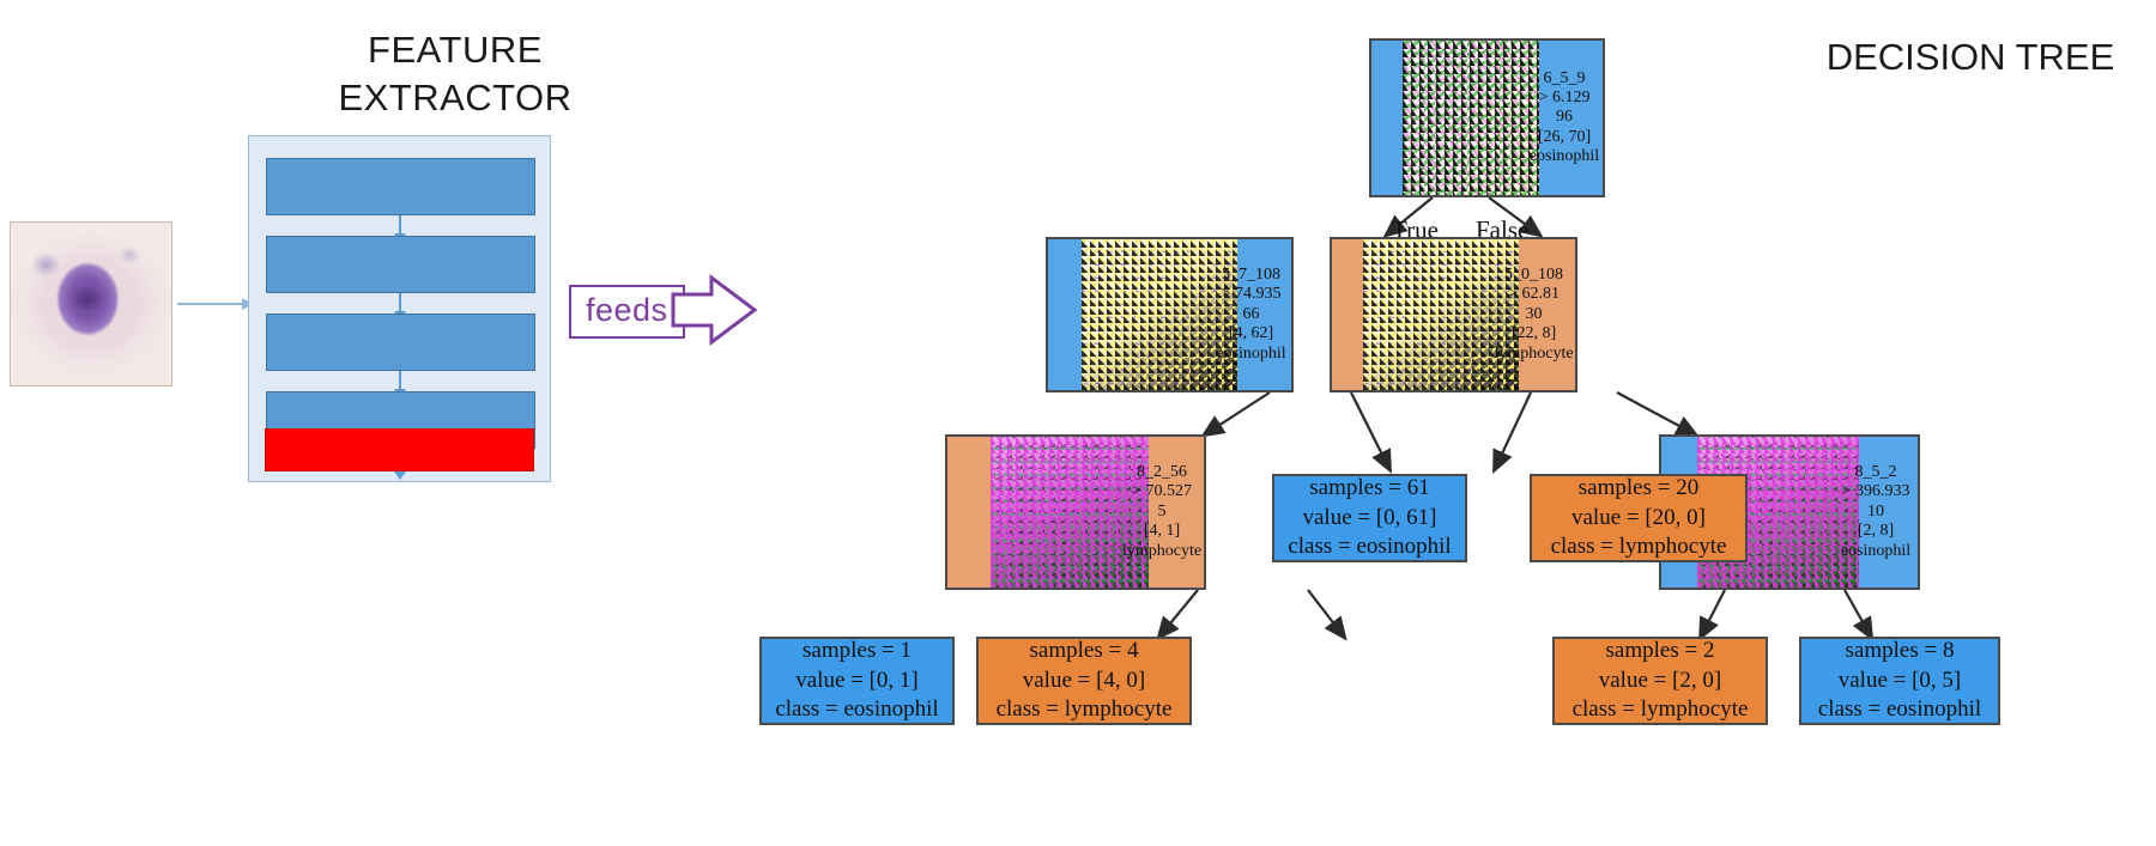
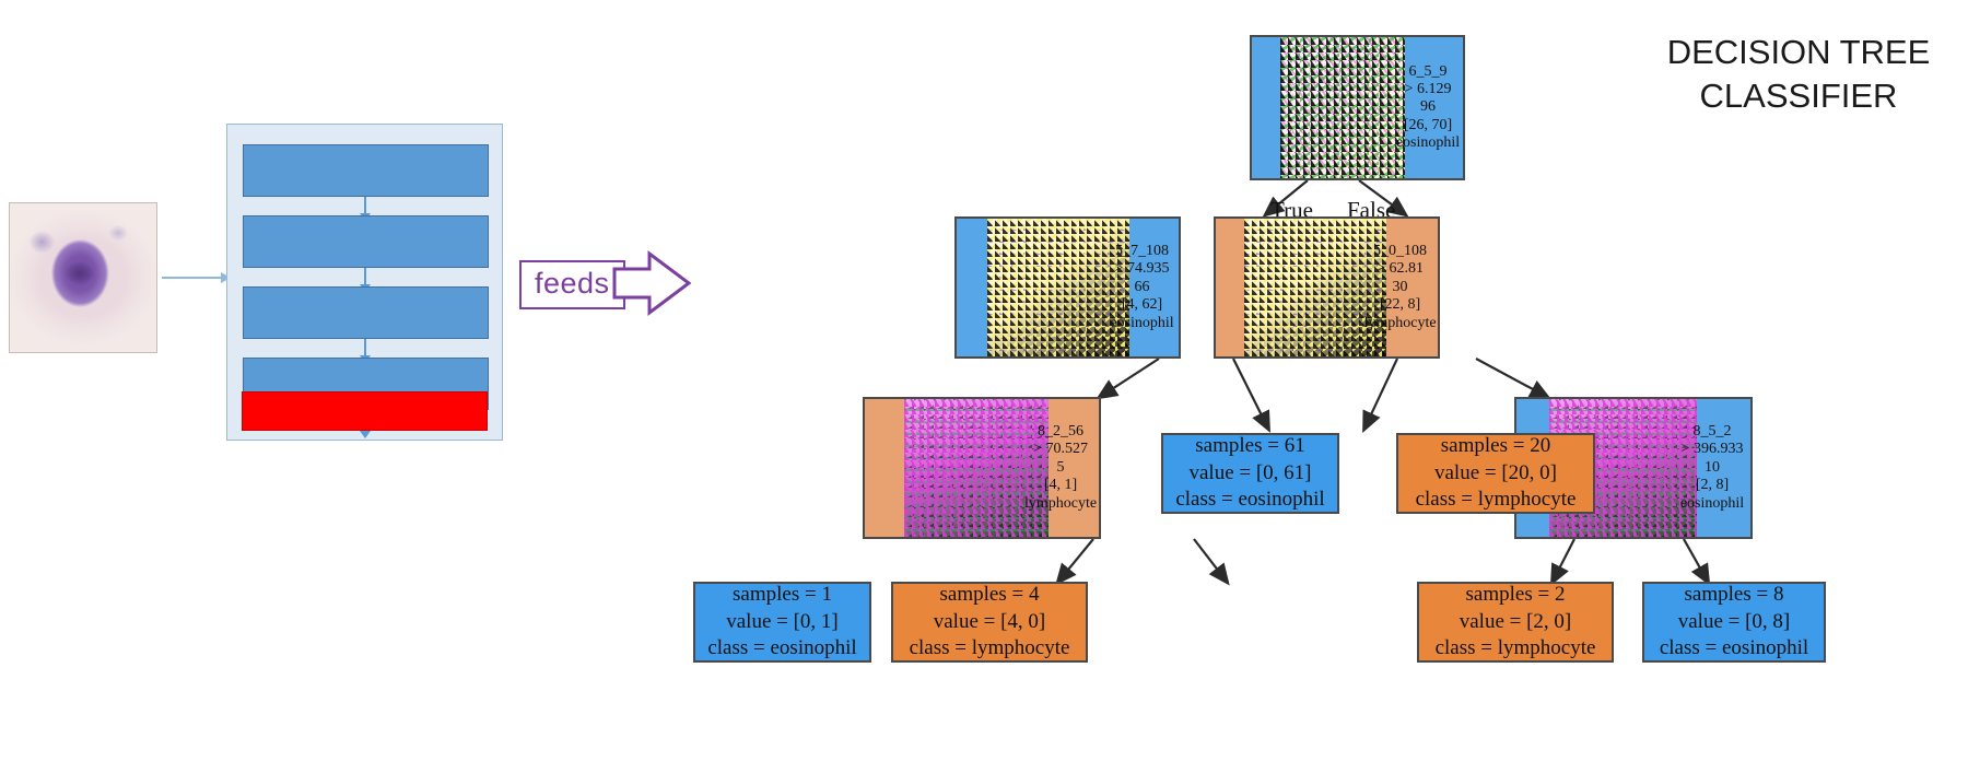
- FEATURE
- EXTRACTOR
  feeds
  DECISION TREE
+ CLASSIFIER
  True
  False
  6_5_9
  > 6.129
  96
  [26, 70]
  eosinophil
  5_7_108
  > 74.935
  66
  [4, 62]
  eosinophil
  5_0_108
  > 62.81
  30
  [22, 8]
  lymphocyte
  8_2_56
  > 70.527
  5
  [4, 1]
  lymphocyte
  8_5_2
  > 396.933
  10
  [2, 8]
  eosinophil
  samples = 61
  value = [0, 61]
  class = eosinophil
  samples = 20
  value = [20, 0]
  class = lymphocyte
  samples = 1
  value = [0, 1]
  class = eosinophil
  samples = 4
  value = [4, 0]
  class = lymphocyte
  samples = 2
  value = [2, 0]
  class = lymphocyte
  samples = 8
- value = [0, 5]
+ value = [0, 8]
  class = eosinophil
